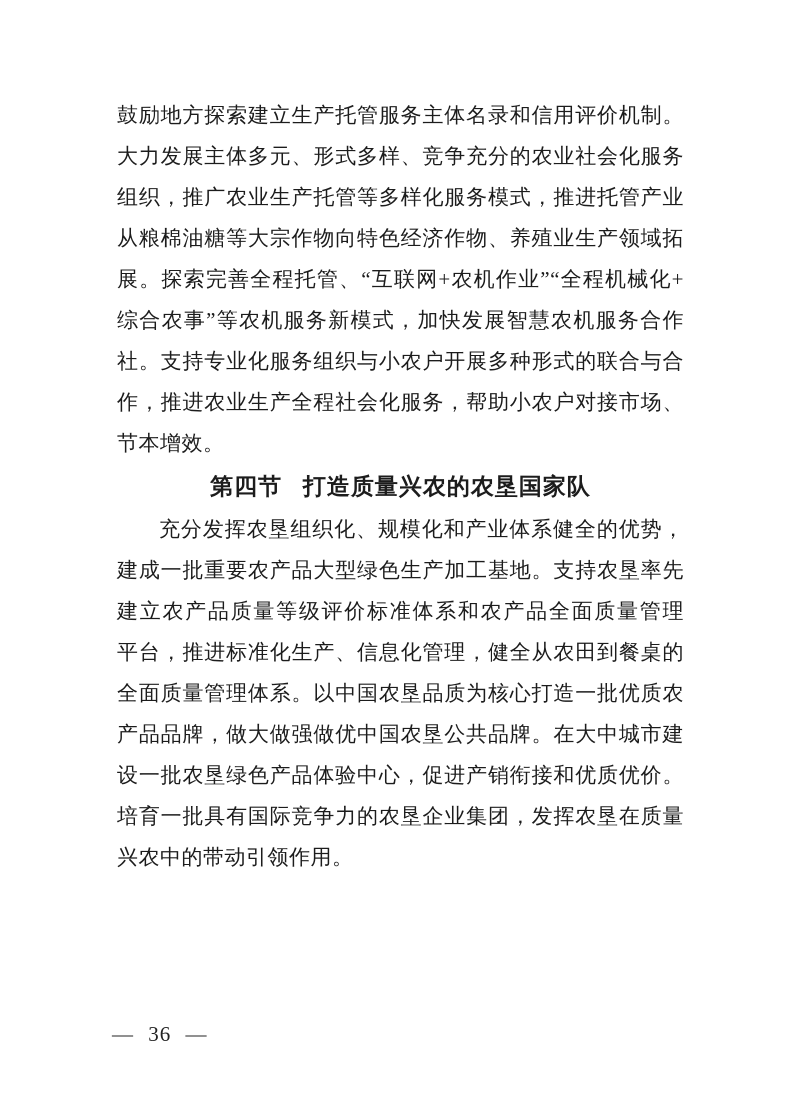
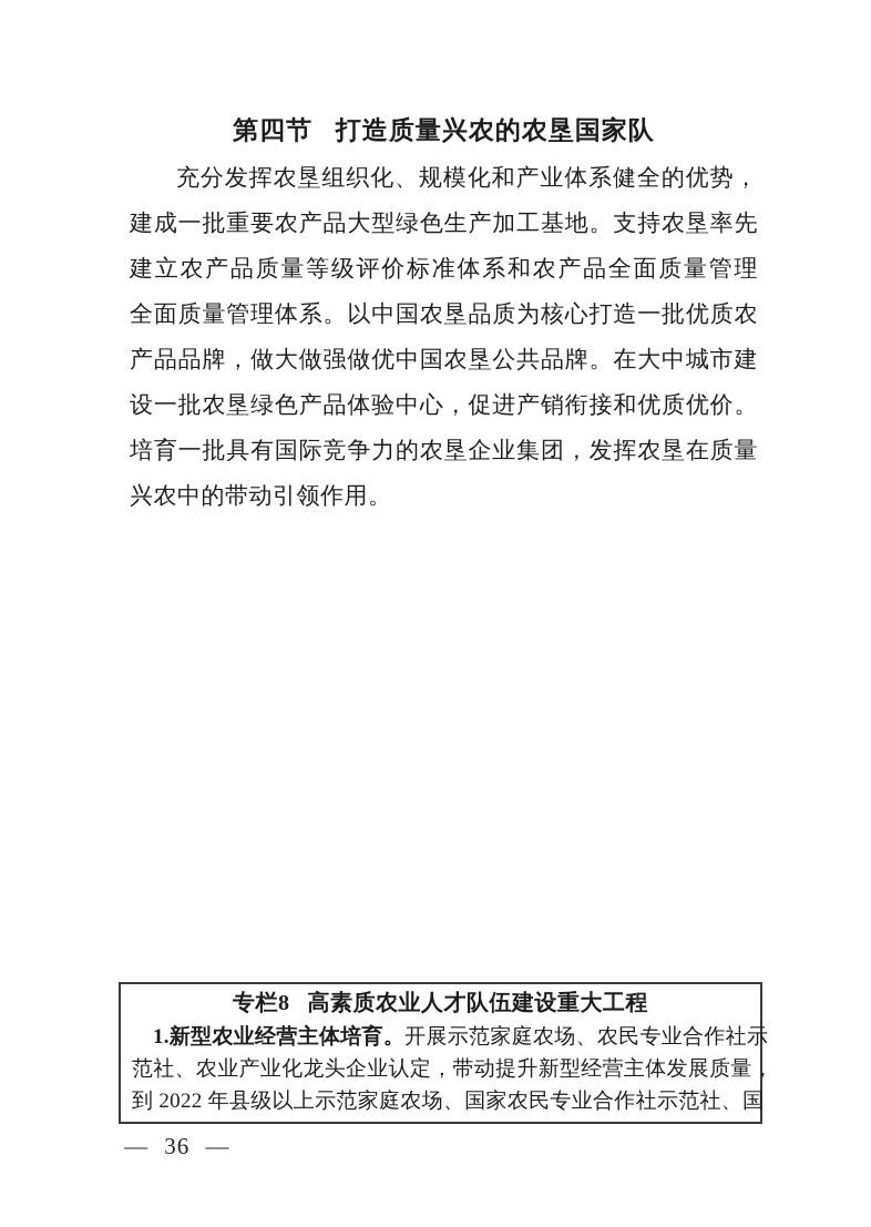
- 鼓励地方探索建立生产托管服务主体名录和信用评价机制。
- 大力发展主体多元、形式多样、竞争充分的农业社会化服务
- 组织，推广农业生产托管等多样化服务模式，推进托管产业
- 从粮棉油糖等大宗作物向特色经济作物、养殖业生产领域拓
- 展。探索完善全程托管、“互联网+农机作业”“全程机械化+
- 综合农事”等农机服务新模式，加快发展智慧农机服务合作
- 社。支持专业化服务组织与小农户开展多种形式的联合与合
- 作，推进农业生产全程社会化服务，帮助小农户对接市场、
- 节本增效。
  第四节 打造质量兴农的农垦国家队
  充分发挥农垦组织化、规模化和产业体系健全的优势，
  建成一批重要农产品大型绿色生产加工基地。支持农垦率先
  建立农产品质量等级评价标准体系和农产品全面质量管理
- 平台，推进标准化生产、信息化管理，健全从农田到餐桌的
  全面质量管理体系。以中国农垦品质为核心打造一批优质农
  产品品牌，做大做强做优中国农垦公共品牌。在大中城市建
  设一批农垦绿色产品体验中心，促进产销衔接和优质优价。
  培育一批具有国际竞争力的农垦企业集团，发挥农垦在质量
  兴农中的带动引领作用。
+ 专栏8 高素质农业人才队伍建设重大工程
+ 1.新型农业经营主体培育。开展示范家庭农场、农民专业合作社示
+ 范社、农业产业化龙头企业认定，带动提升新型经营主体发展质量，
+ 到 2022 年县级以上示范家庭农场、国家农民专业合作社示范社、国
  — 36 —
